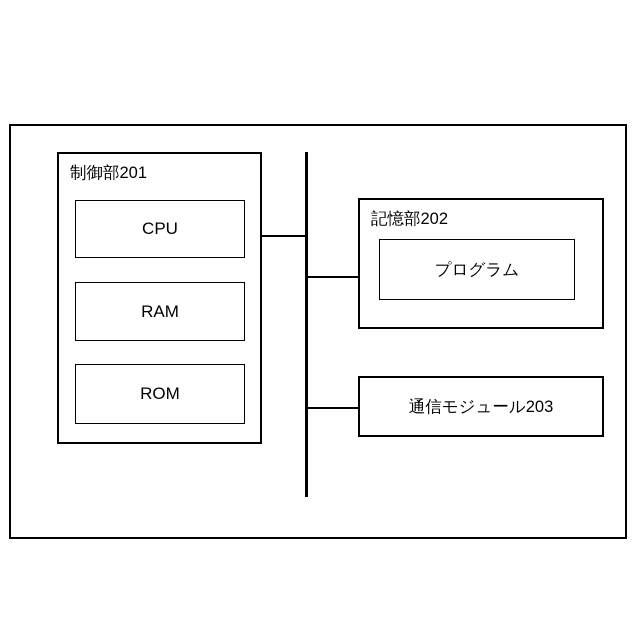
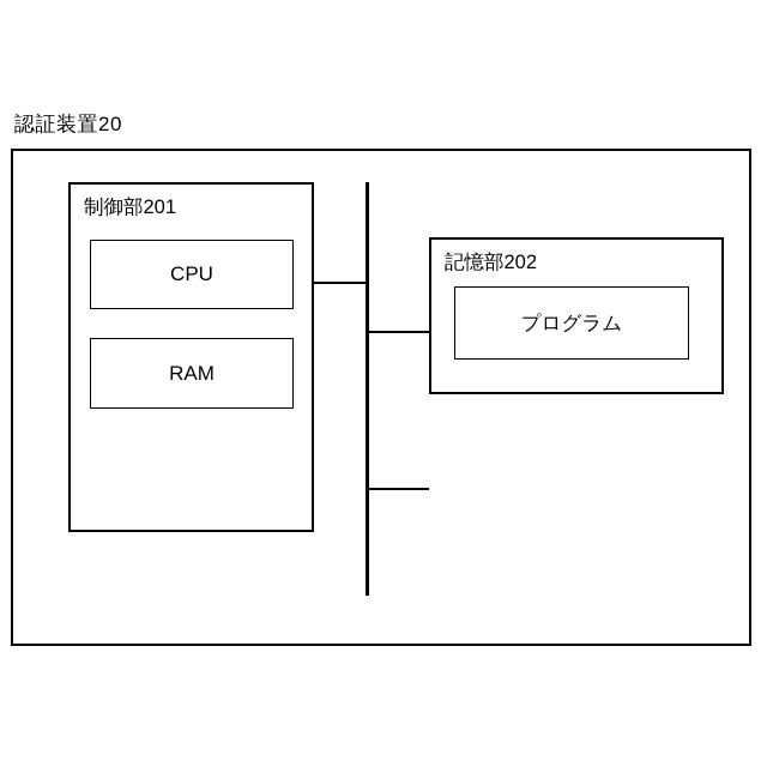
+ 認証装置20
  制御部201
  CPU
  RAM
- ROM
  記憶部202
  プログラム
- 通信モジュール203
